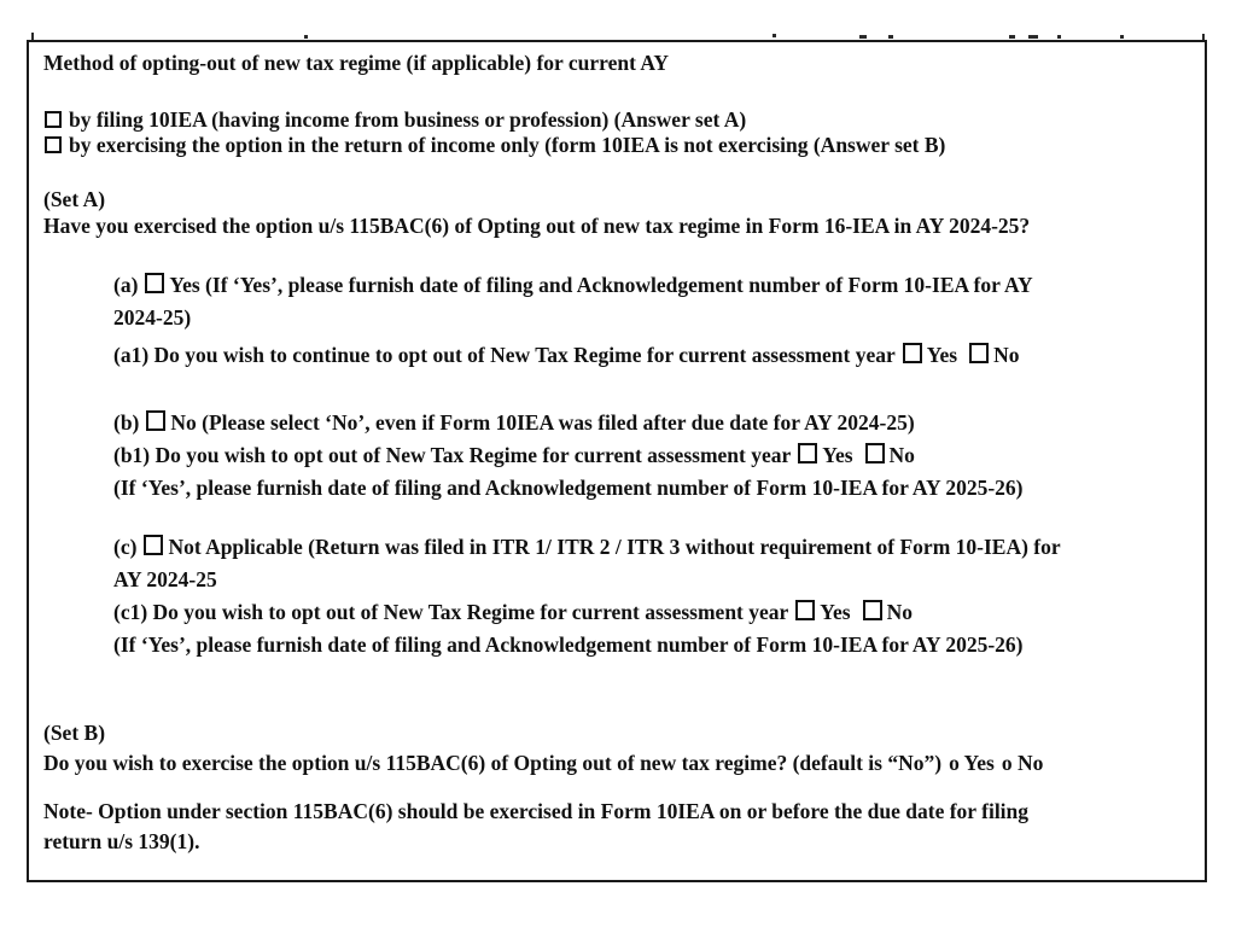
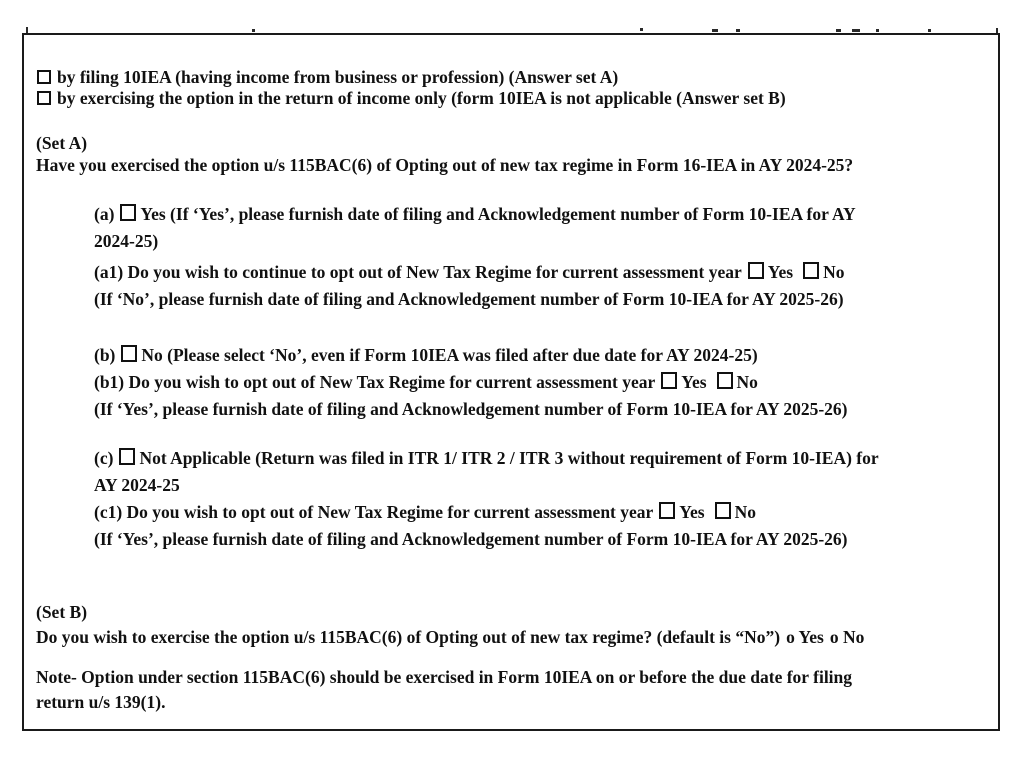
- Method of opting-out of new tax regime (if applicable) for current AY
  by filing 10IEA (having income from business or profession) (Answer set A)
- by exercising the option in the return of income only (form 10IEA is not exercising (Answer set B)
+ by exercising the option in the return of income only (form 10IEA is not applicable (Answer set B)
  (Set A)
  Have you exercised the option u/s 115BAC(6) of Opting out of new tax regime in Form 16-IEA in AY 2024-25?
  (a) Yes (If ‘Yes’, please furnish date of filing and Acknowledgement number of Form 10-IEA for AY
  2024-25)
  (a1) Do you wish to continue to opt out of New Tax Regime for current assessment year Yes No
+ (If ‘No’, please furnish date of filing and Acknowledgement number of Form 10-IEA for AY 2025-26)
  (b) No (Please select ‘No’, even if Form 10IEA was filed after due date for AY 2024-25)
  (b1) Do you wish to opt out of New Tax Regime for current assessment year Yes No
  (If ‘Yes’, please furnish date of filing and Acknowledgement number of Form 10-IEA for AY 2025-26)
  (c) Not Applicable (Return was filed in ITR 1/ ITR 2 / ITR 3 without requirement of Form 10-IEA) for
  AY 2024-25
  (c1) Do you wish to opt out of New Tax Regime for current assessment year Yes No
  (If ‘Yes’, please furnish date of filing and Acknowledgement number of Form 10-IEA for AY 2025-26)
  (Set B)
  Do you wish to exercise the option u/s 115BAC(6) of Opting out of new tax regime? (default is “No”) o Yes o No
  Note- Option under section 115BAC(6) should be exercised in Form 10IEA on or before the due date for filing
  return u/s 139(1).
